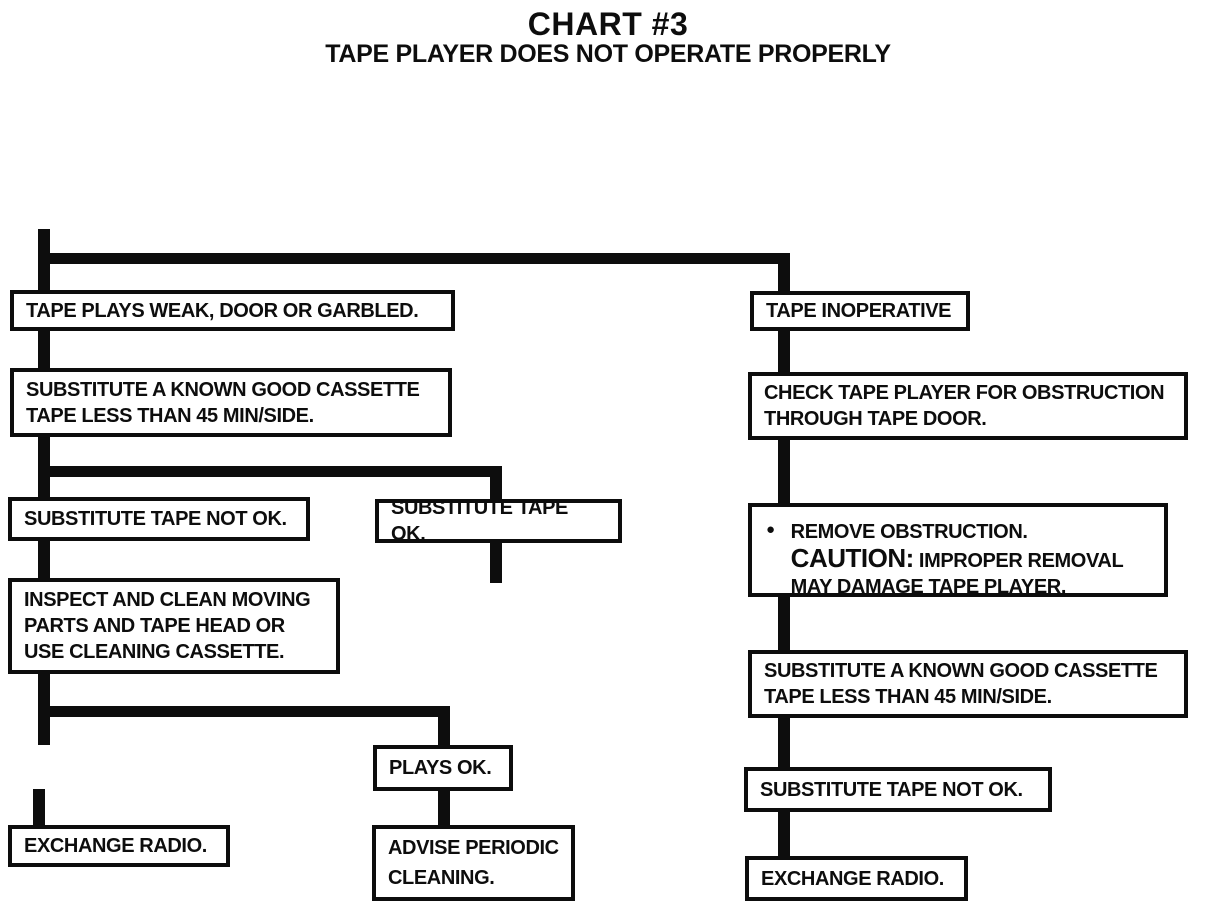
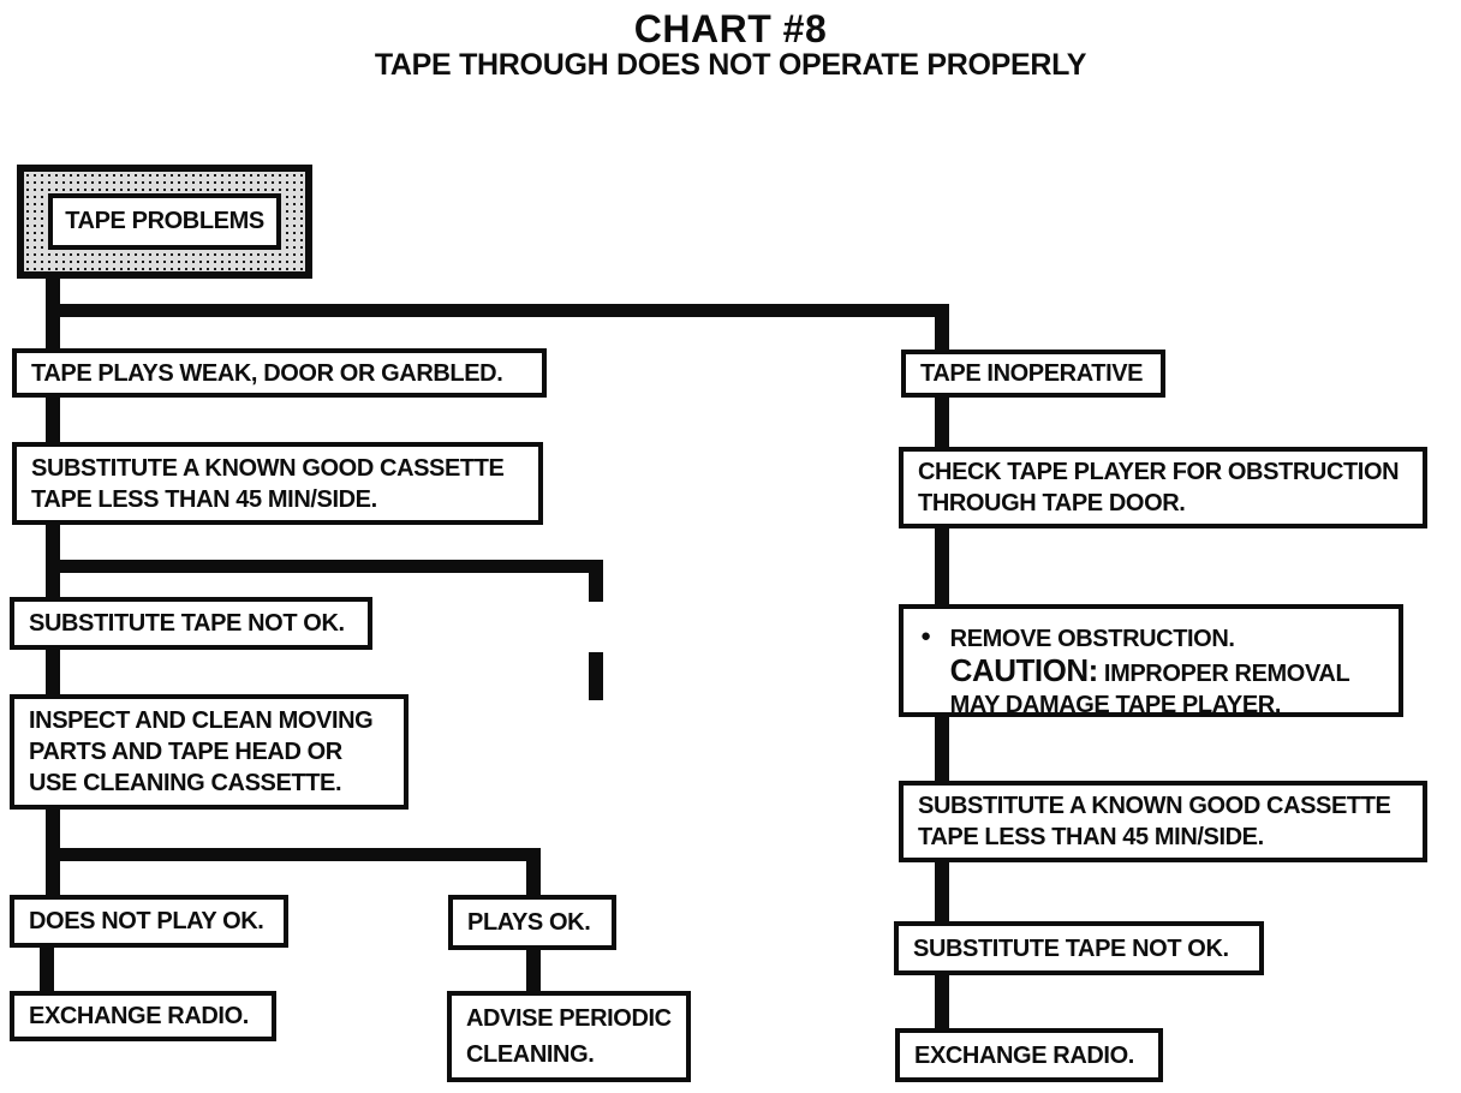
- CHART #3
+ CHART #8
- TAPE PLAYER DOES NOT OPERATE PROPERLY
+ TAPE THROUGH DOES NOT OPERATE PROPERLY
+ TAPE PROBLEMS
  TAPE PLAYS WEAK, DOOR OR GARBLED.
  SUBSTITUTE A KNOWN GOOD CASSETTE
  TAPE LESS THAN 45 MIN/SIDE.
  SUBSTITUTE TAPE NOT OK.
- SUBSTITUTE TAPE OK.
  INSPECT AND CLEAN MOVING
  PARTS AND TAPE HEAD OR
  USE CLEANING CASSETTE.
+ DOES NOT PLAY OK.
  PLAYS OK.
  EXCHANGE RADIO.
  ADVISE PERIODIC
  CLEANING.
  TAPE INOPERATIVE
  CHECK TAPE PLAYER FOR OBSTRUCTION
  THROUGH TAPE DOOR.
  ●
  REMOVE OBSTRUCTION.
  CAUTION: IMPROPER REMOVAL
  MAY DAMAGE TAPE PLAYER.
  SUBSTITUTE A KNOWN GOOD CASSETTE
  TAPE LESS THAN 45 MIN/SIDE.
  SUBSTITUTE TAPE NOT OK.
  EXCHANGE RADIO.
